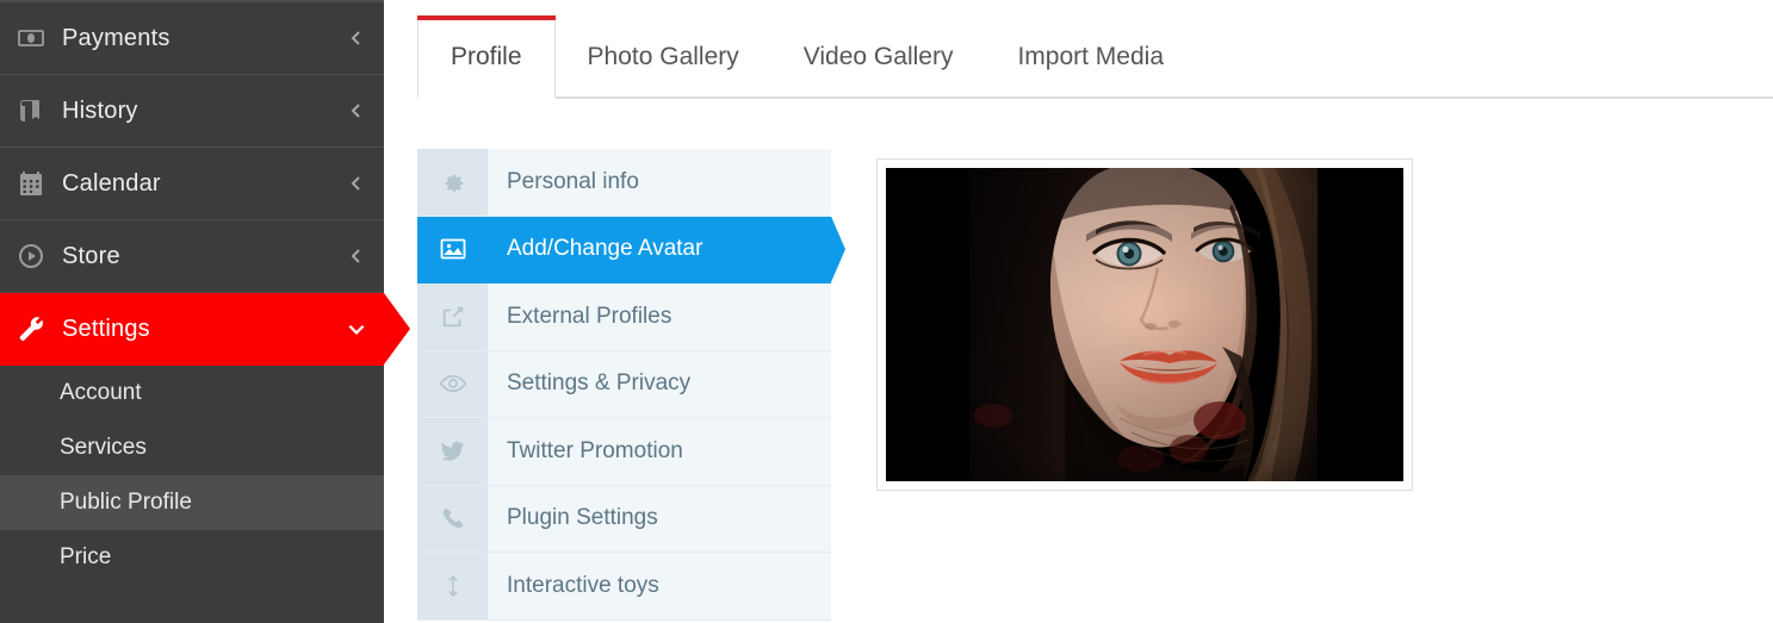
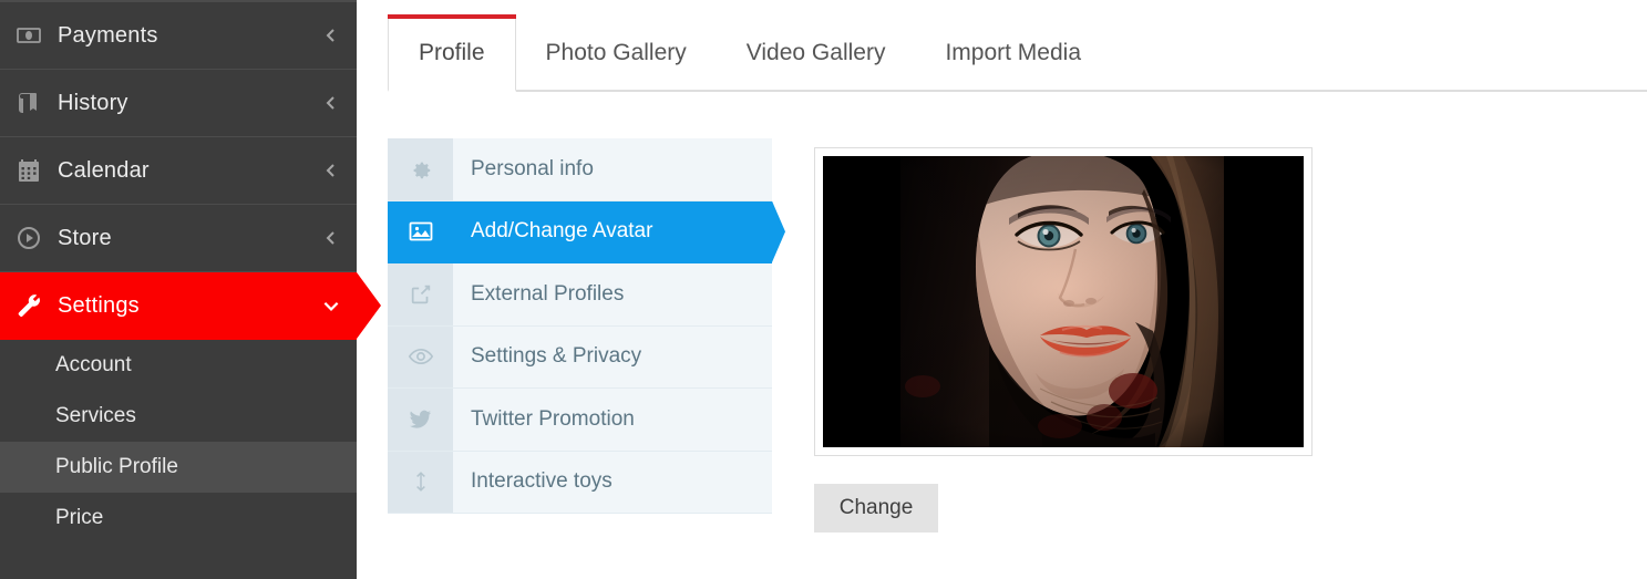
  Payments
  History
  Calendar
  Store
  Settings
  Account
  Services
  Public Profile
  Price
  Profile
  Photo Gallery
  Video Gallery
  Import Media
  Personal info
  Add/Change Avatar
  External Profiles
  Settings & Privacy
  Twitter Promotion
- Plugin Settings
  Interactive toys
+ Change
